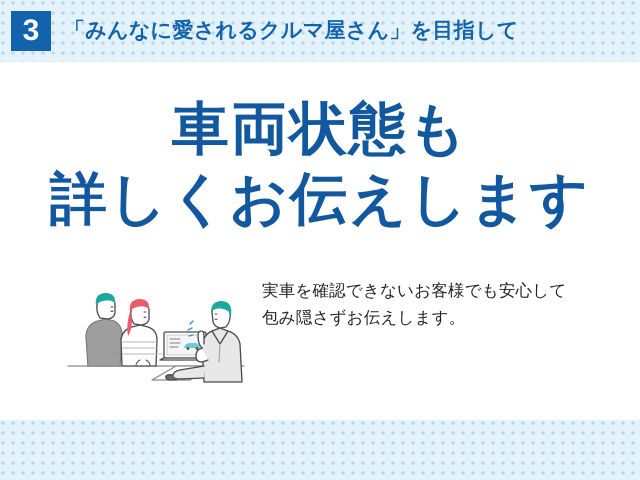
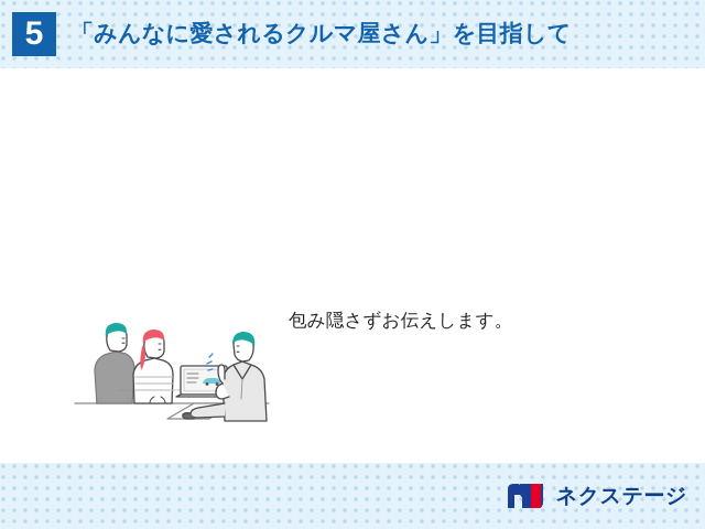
- 3
+ 5
  「みんなに愛されるクルマ屋さん」を目指して
- 車両状態も
- 詳しくお伝えします
- 実車を確認できないお客様でも安心して
  包み隠さずお伝えします。
+ ネクステージ
